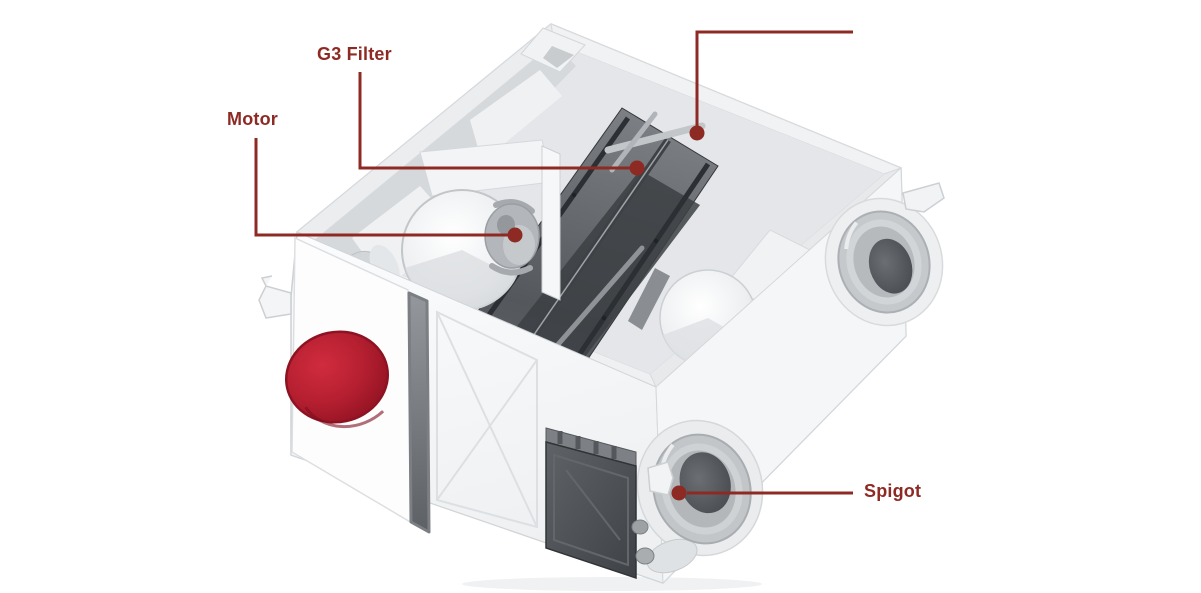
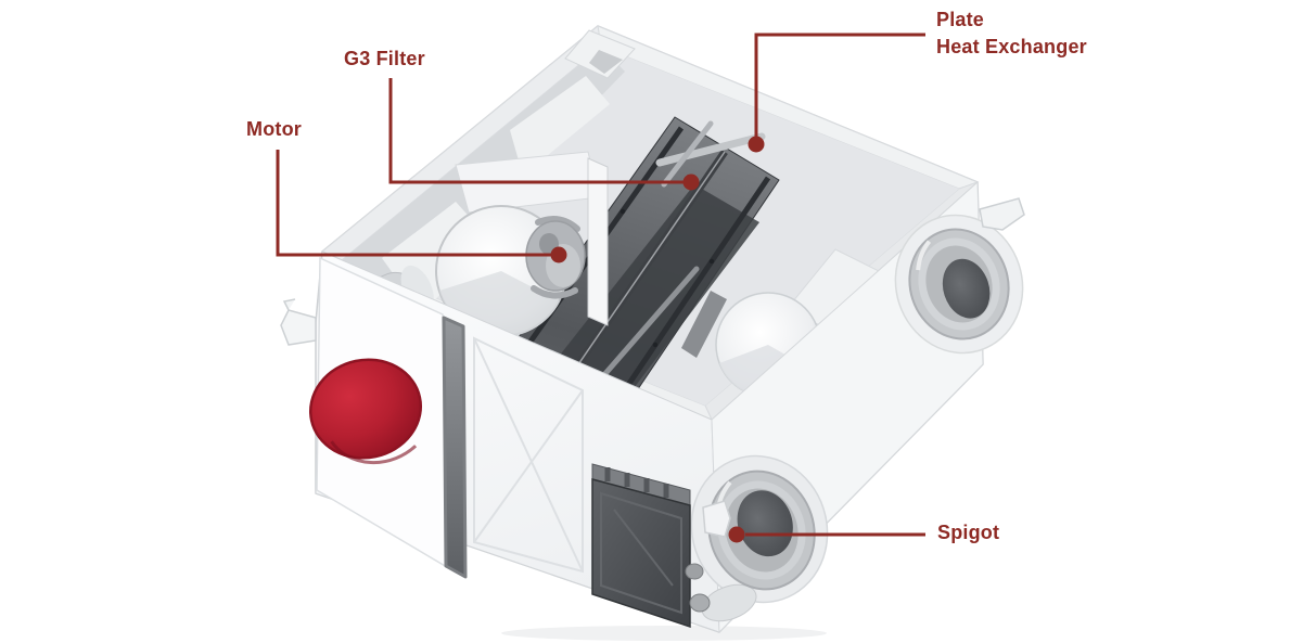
+ Plate
+ Heat Exchanger
  G3 Filter
  Motor
  Spigot
